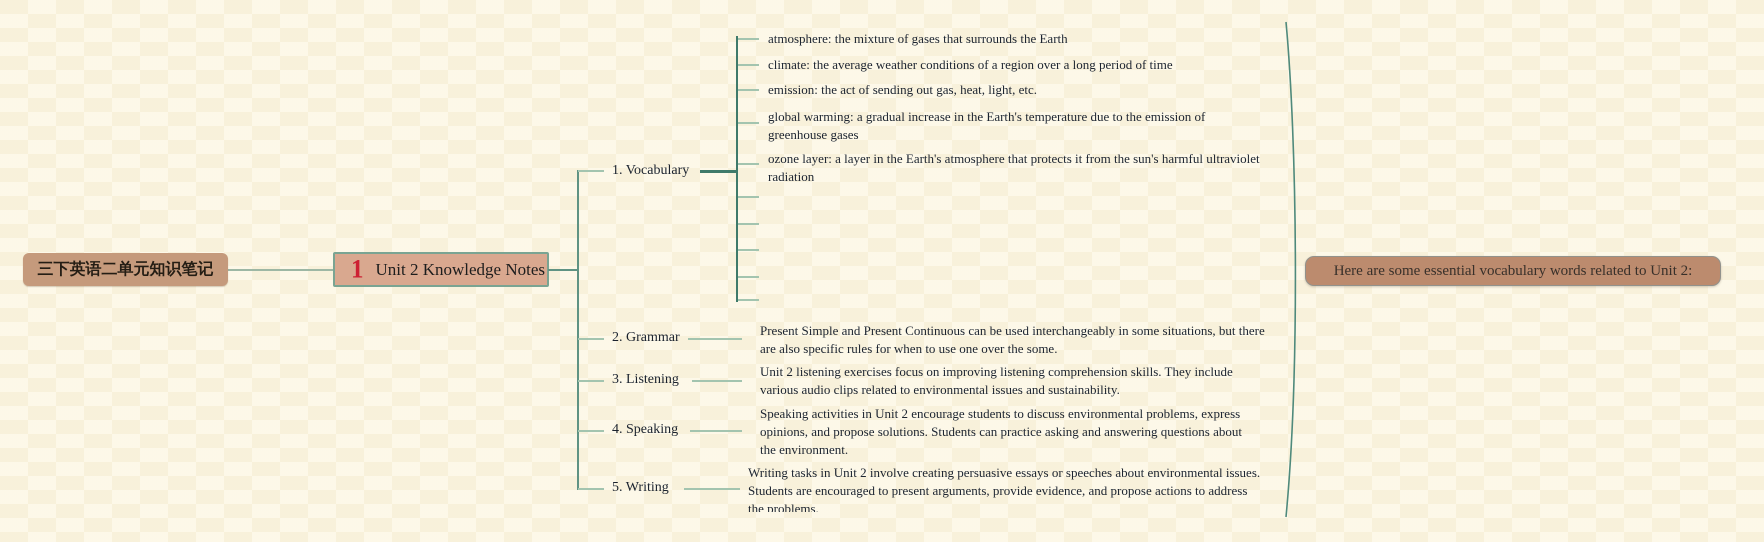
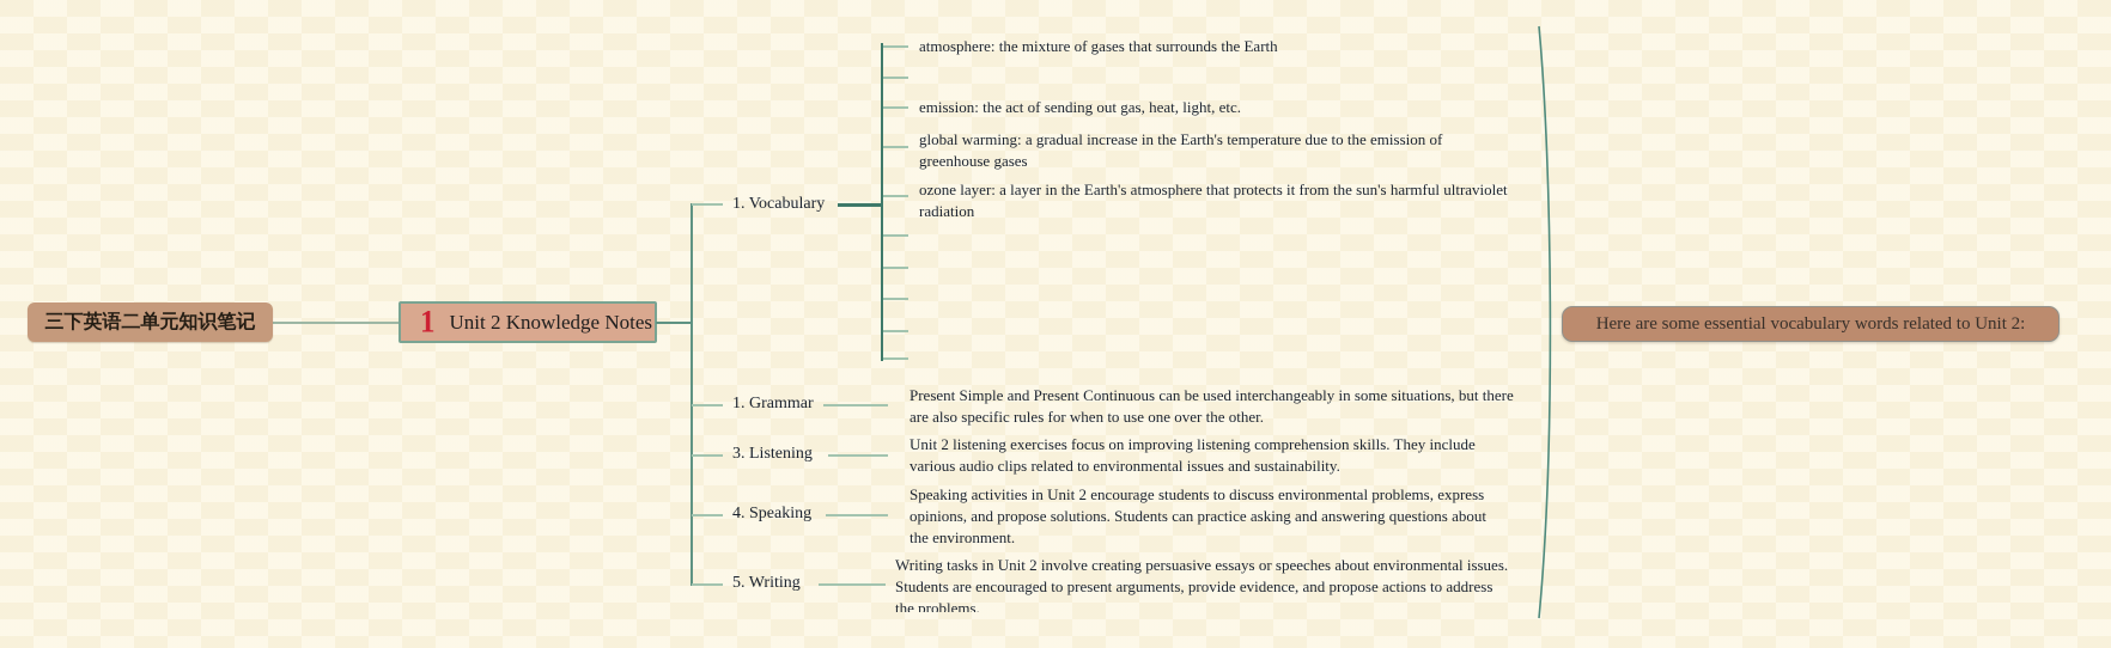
  三下英语二单元知识笔记
  1
  Unit 2 Knowledge Notes
  1. Vocabulary
- 2. Grammar
+ 1. Grammar
  3. Listening
  4. Speaking
  5. Writing
  atmosphere: the mixture of gases that surrounds the Earth
- climate: the average weather conditions of a region over a long period of time
  emission: the act of sending out gas, heat, light, etc.
  global warming: a gradual increase in the Earth's temperature due to the emission of greenhouse gases
  ozone layer: a layer in the Earth's atmosphere that protects it from the sun's harmful ultraviolet radiation
- Present Simple and Present Continuous can be used interchangeably in some situations, but there are also specific rules for when to use one over the some.
+ Present Simple and Present Continuous can be used interchangeably in some situations, but there are also specific rules for when to use one over the other.
  Unit 2 listening exercises focus on improving listening comprehension skills. They include various audio clips related to environmental issues and sustainability.
  Speaking activities in Unit 2 encourage students to discuss environmental problems, express opinions, and propose solutions. Students can practice asking and answering questions about the environment.
  Writing tasks in Unit 2 involve creating persuasive essays or speeches about environmental issues. Students are encouraged to present arguments, provide evidence, and propose actions to address the problems.
  Here are some essential vocabulary words related to Unit 2:
